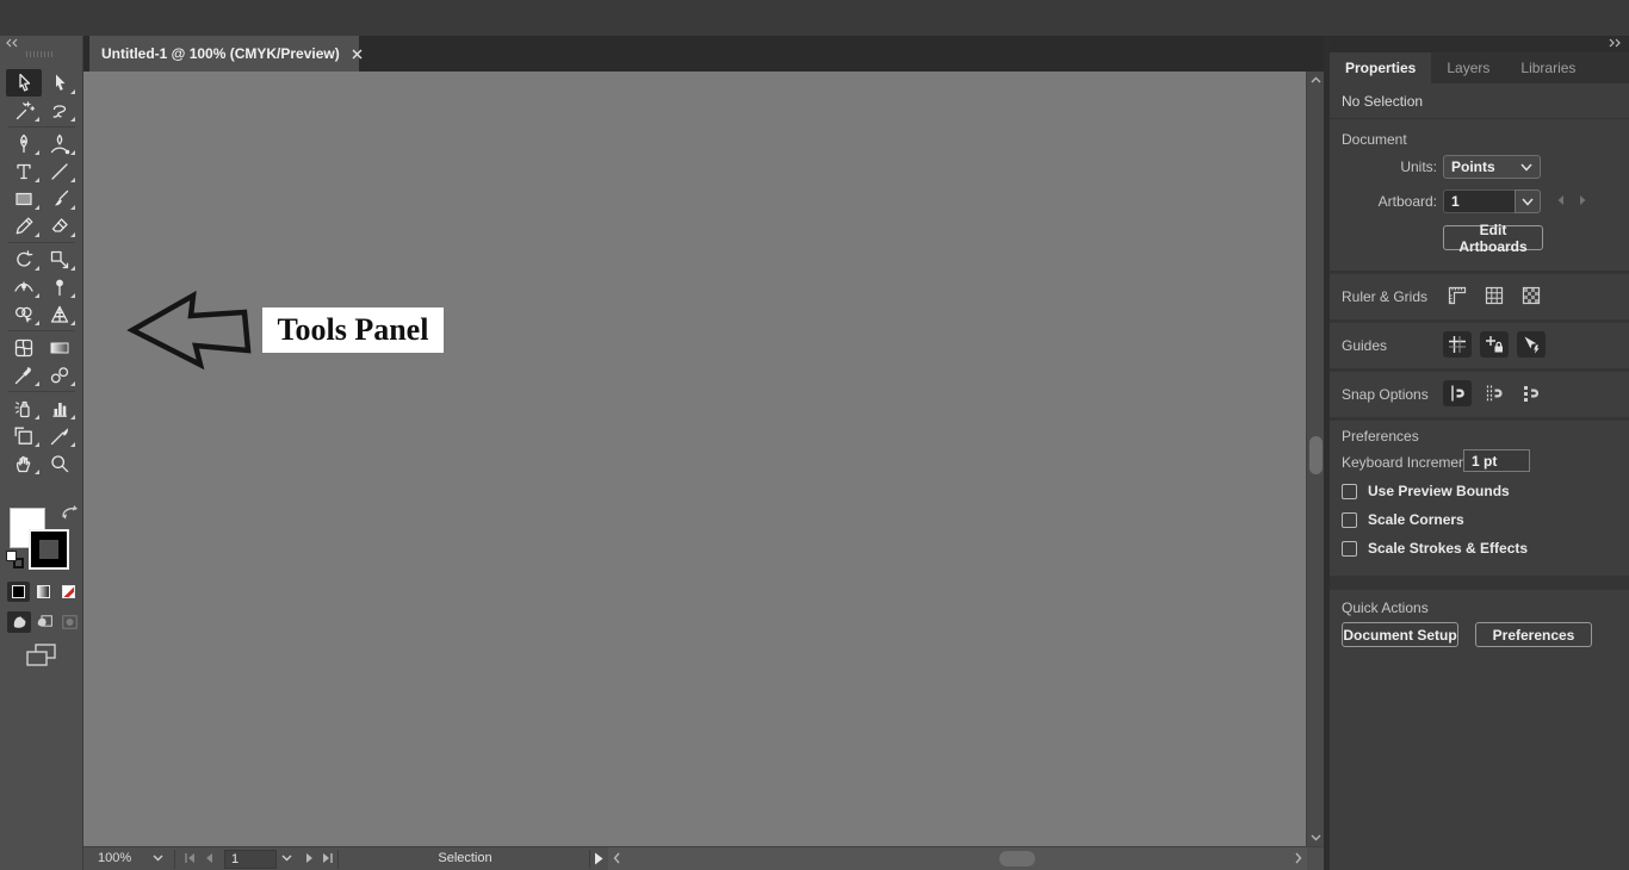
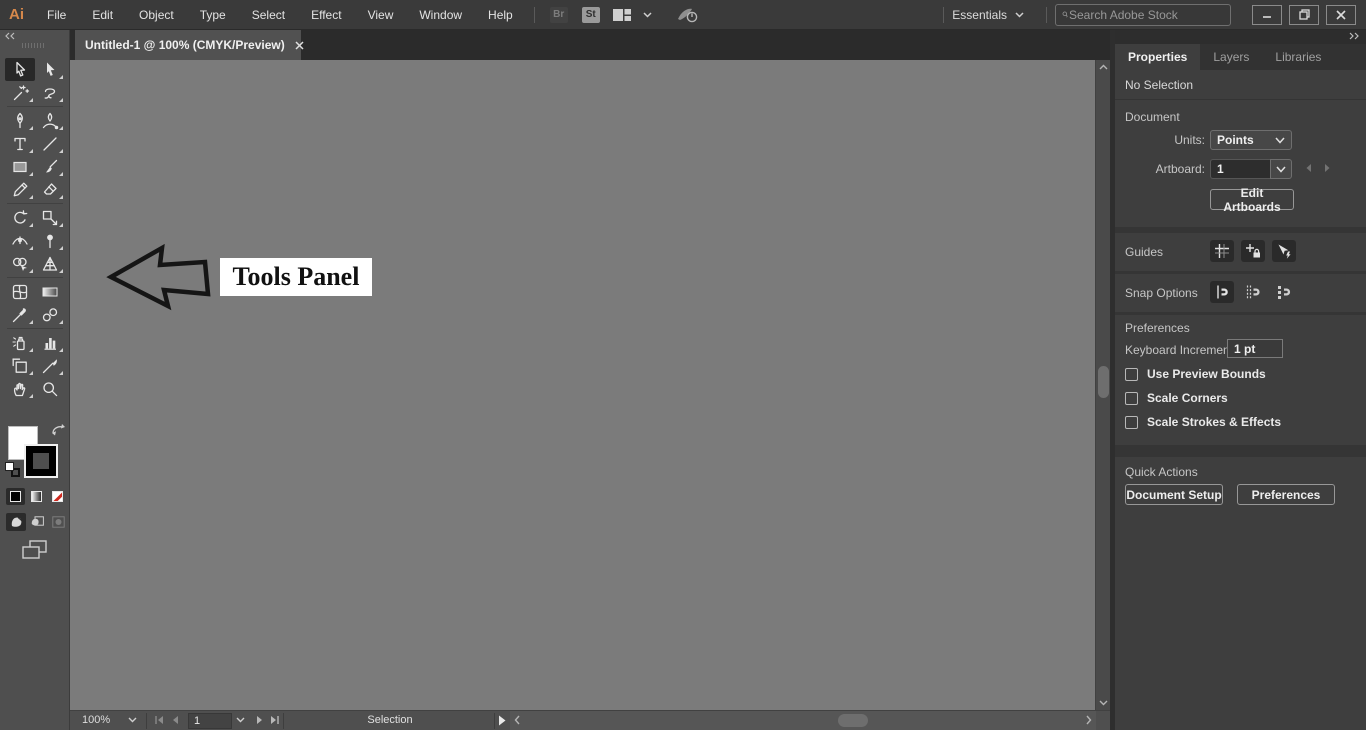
+ Ai
+ File
+ Edit
+ Object
+ Type
+ Select
+ Effect
+ View
+ Window
+ Help
+ Br
+ St
+ Essentials
+ Search Adobe Stock
  Untitled-1 @ 100% (CMYK/Preview)
  Tools Panel
  100%
  1
  Selection
  Properties
  Layers
  Libraries
  No Selection
  Document
  Units:
  Points
  Artboard:
  1
  Edit Artboards
- Ruler & Grids
  Guides
  Snap Options
  Preferences
  Keyboard Increme
  1 pt
  Use Preview Bounds
  Scale Corners
  Scale Strokes & Effects
  Quick Actions
  Document Setup
  Preferences
